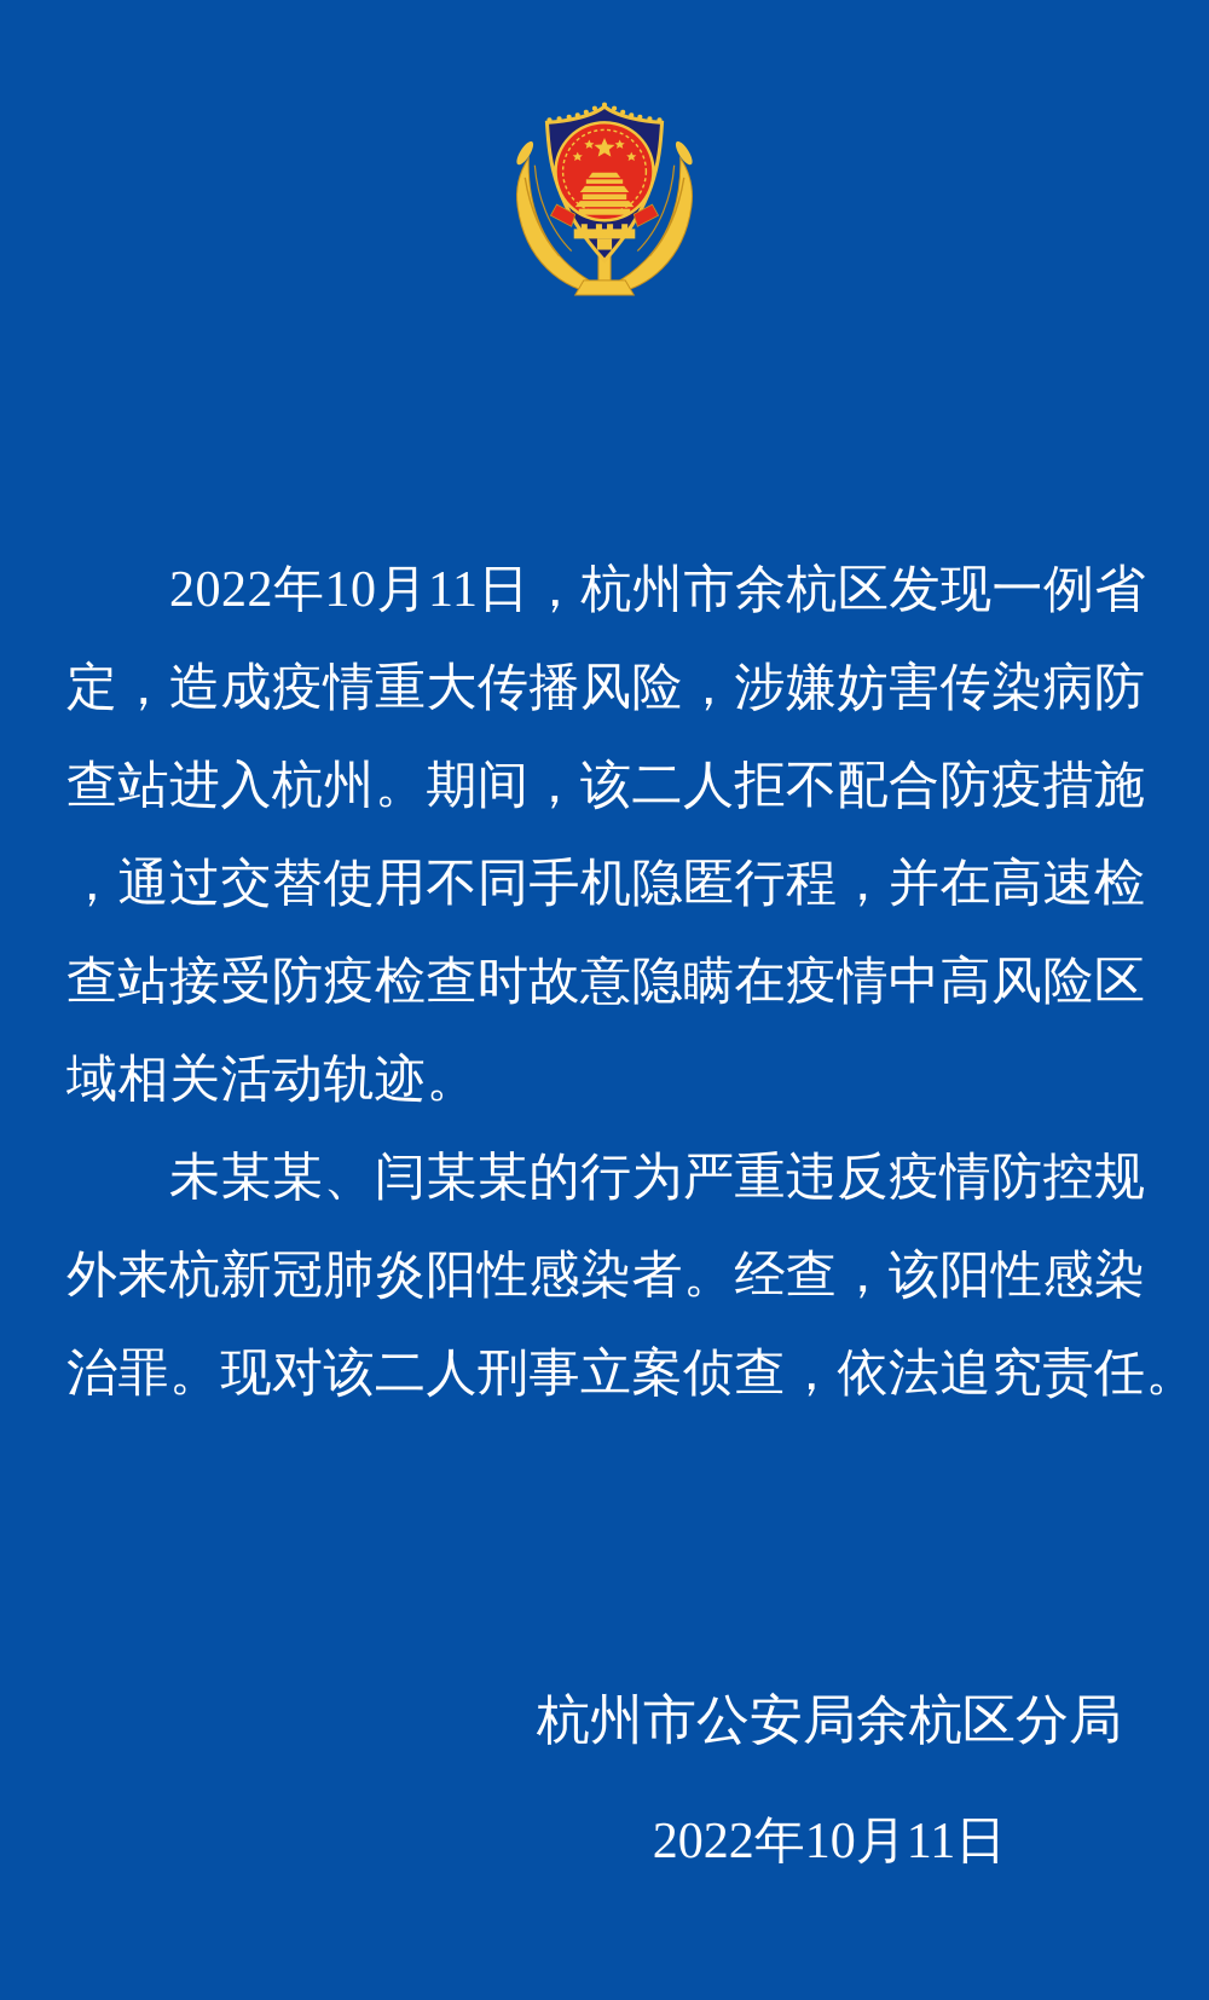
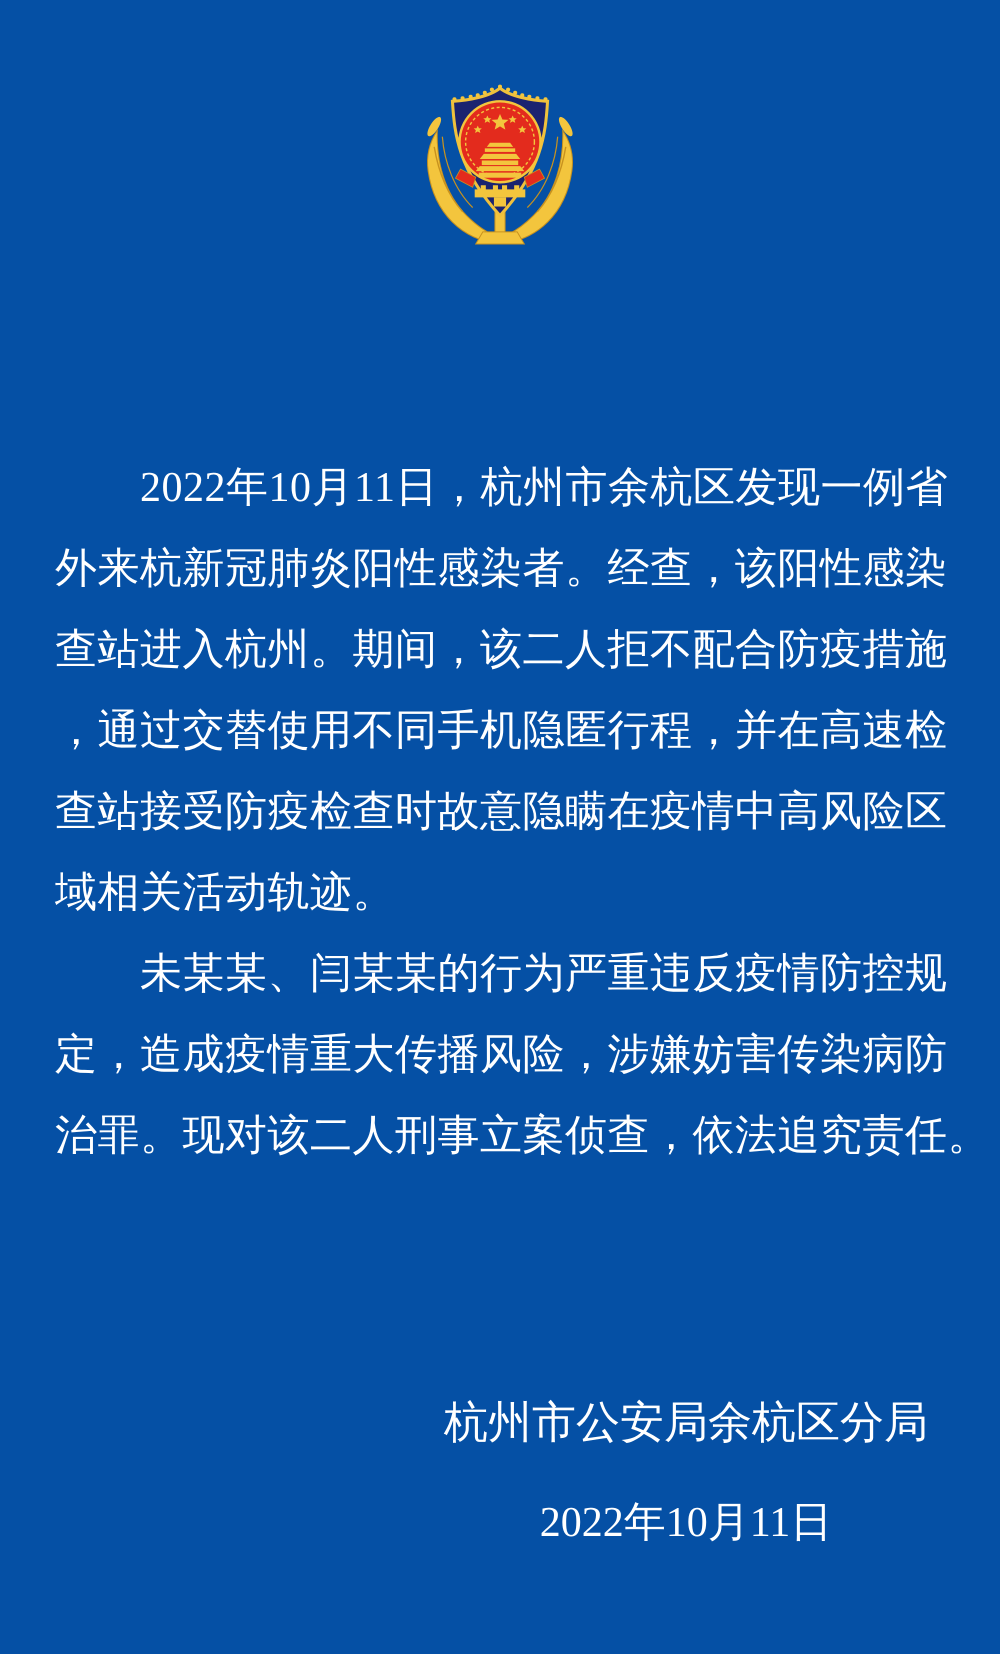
  2022年10月11日，杭州市余杭区发现一例省
- 定，造成疫情重大传播风险，涉嫌妨害传染病防
+ 外来杭新冠肺炎阳性感染者。经查，该阳性感染
  查站进入杭州。期间，该二人拒不配合防疫措施
  ，通过交替使用不同手机隐匿行程，并在高速检
  查站接受防疫检查时故意隐瞒在疫情中高风险区
  域相关活动轨迹。
  未某某、闫某某的行为严重违反疫情防控规
- 外来杭新冠肺炎阳性感染者。经查，该阳性感染
+ 定，造成疫情重大传播风险，涉嫌妨害传染病防
  治罪。现对该二人刑事立案侦查，依法追究责任。
  杭州市公安局余杭区分局
  2022年10月11日
